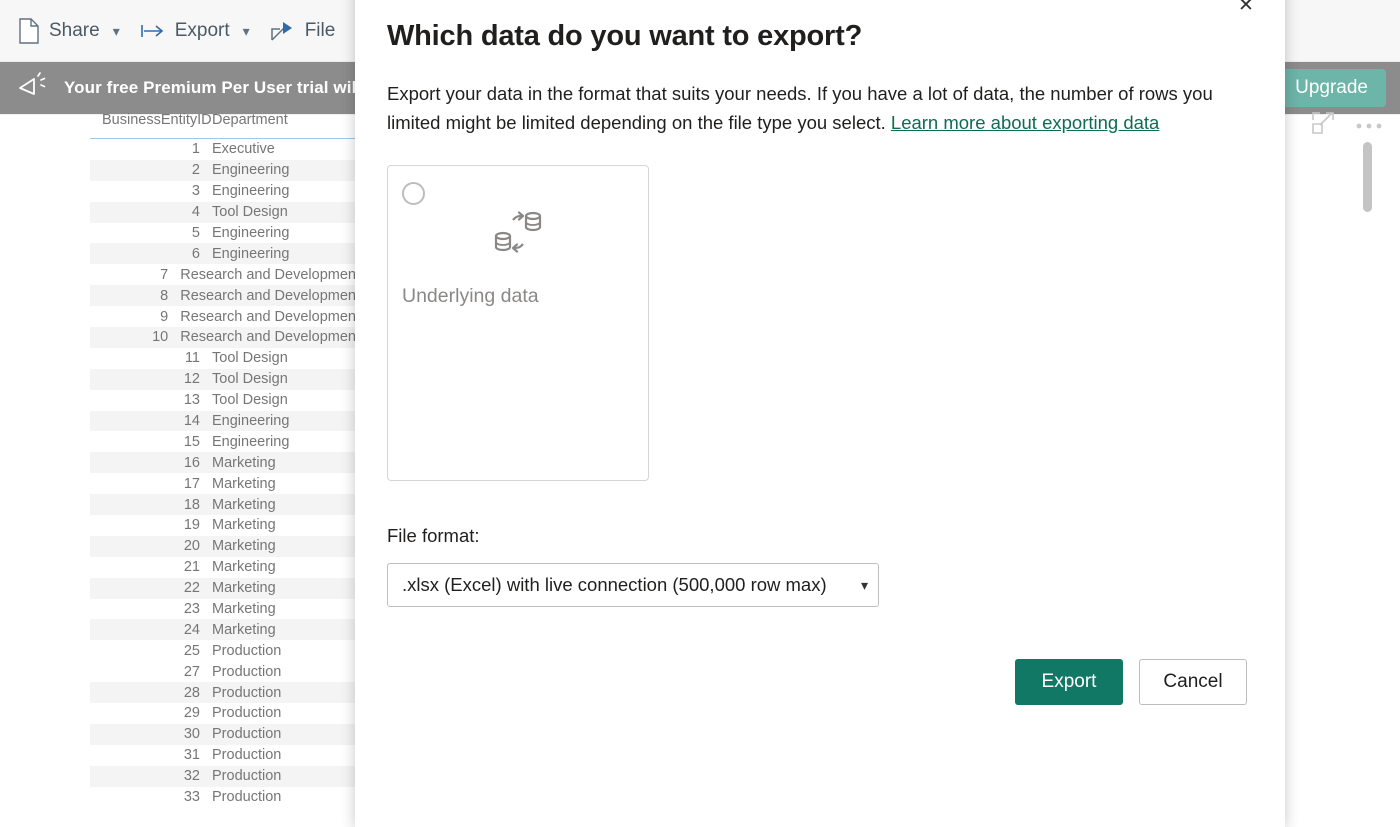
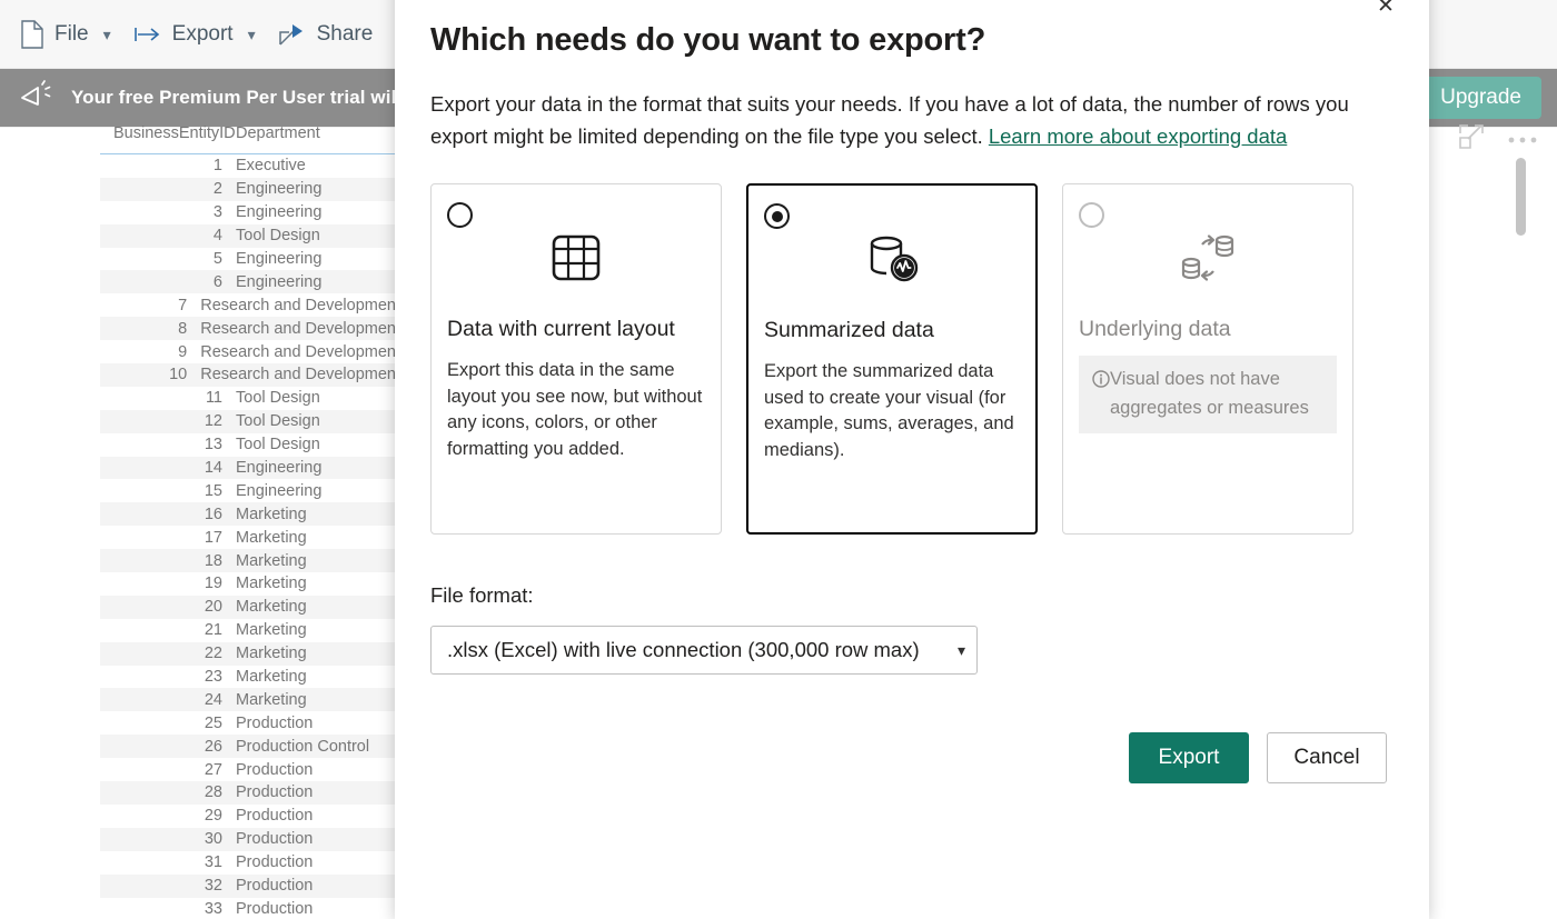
- Share
+ File
  ▾
  Export
  ▾
- File
+ Share
  Your free Premium Per User trial wil
  Upgrade
  BusinessEntityID
  Department
  1
  Executive
  2
  Engineering
  3
  Engineering
  4
  Tool Design
  5
  Engineering
  6
  Engineering
  7
  Research and Developmen
  8
  Research and Developmen
  9
  Research and Developmen
  10
  Research and Developmen
  11
  Tool Design
  12
  Tool Design
  13
  Tool Design
  14
  Engineering
  15
  Engineering
  16
  Marketing
  17
  Marketing
  18
  Marketing
  19
  Marketing
  20
  Marketing
  21
  Marketing
  22
  Marketing
  23
  Marketing
  24
  Marketing
  25
  Production
+ 26
+ Production Control
  27
  Production
  28
  Production
  29
  Production
  30
  Production
  31
  Production
  32
  Production
  33
  Production
  ✕
- Which data do you want to export?
+ Which needs do you want to export?
- Export your data in the format that suits your needs. If you have a lot of data, the number of rows you limited might be limited depending on the file type you select. Learn more about exporting data
+ Export your data in the format that suits your needs. If you have a lot of data, the number of rows you export might be limited depending on the file type you select. Learn more about exporting data
+ Data with current layout
+ Export this data in the same layout you see now, but without any icons, colors, or other formatting you added.
+ Summarized data
+ Export the summarized data used to create your visual (for example, sums, averages, and medians).
  Underlying data
+ Visual does not have aggregates or measures
  File format:
- .xlsx (Excel) with live connection (500,000 row max)
+ .xlsx (Excel) with live connection (300,000 row max)
  ▾
  Export
  Cancel
